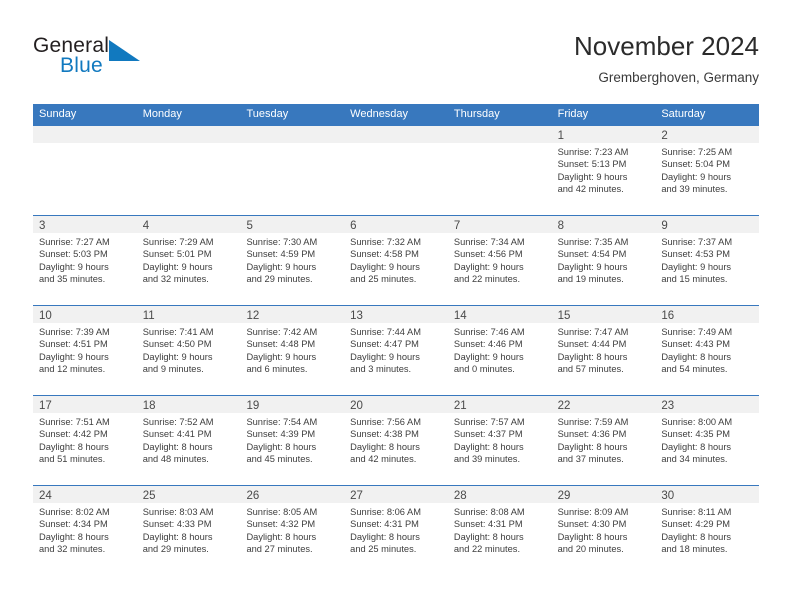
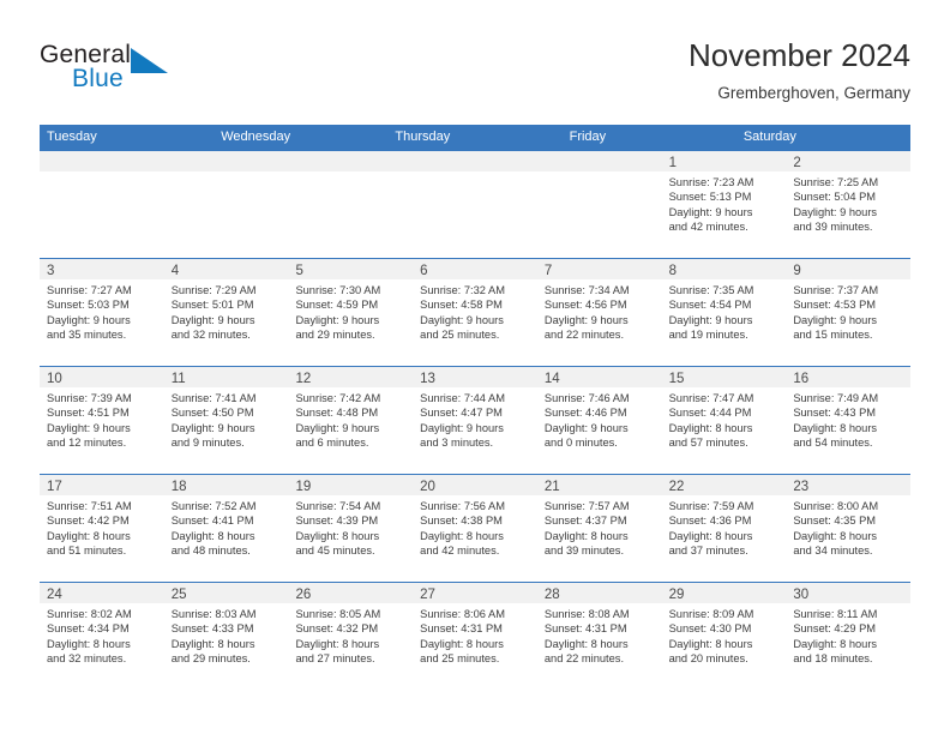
  General
  Blue
  November 2024
  Gremberghoven, Germany
- Sunday
- Monday
  Tuesday
  Wednesday
  Thursday
  Friday
  Saturday
  1
  Sunrise: 7:23 AM
  Sunset: 5:13 PM
  Daylight: 9 hours
  and 42 minutes.
  2
  Sunrise: 7:25 AM
  Sunset: 5:04 PM
  Daylight: 9 hours
  and 39 minutes.
  3
  Sunrise: 7:27 AM
  Sunset: 5:03 PM
  Daylight: 9 hours
  and 35 minutes.
  4
  Sunrise: 7:29 AM
  Sunset: 5:01 PM
  Daylight: 9 hours
  and 32 minutes.
  5
  Sunrise: 7:30 AM
  Sunset: 4:59 PM
  Daylight: 9 hours
  and 29 minutes.
  6
  Sunrise: 7:32 AM
  Sunset: 4:58 PM
  Daylight: 9 hours
  and 25 minutes.
  7
  Sunrise: 7:34 AM
  Sunset: 4:56 PM
  Daylight: 9 hours
  and 22 minutes.
  8
  Sunrise: 7:35 AM
  Sunset: 4:54 PM
  Daylight: 9 hours
  and 19 minutes.
  9
  Sunrise: 7:37 AM
  Sunset: 4:53 PM
  Daylight: 9 hours
  and 15 minutes.
  10
  Sunrise: 7:39 AM
  Sunset: 4:51 PM
  Daylight: 9 hours
  and 12 minutes.
  11
  Sunrise: 7:41 AM
  Sunset: 4:50 PM
  Daylight: 9 hours
  and 9 minutes.
  12
  Sunrise: 7:42 AM
  Sunset: 4:48 PM
  Daylight: 9 hours
  and 6 minutes.
  13
  Sunrise: 7:44 AM
  Sunset: 4:47 PM
  Daylight: 9 hours
  and 3 minutes.
  14
  Sunrise: 7:46 AM
  Sunset: 4:46 PM
  Daylight: 9 hours
  and 0 minutes.
  15
  Sunrise: 7:47 AM
  Sunset: 4:44 PM
  Daylight: 8 hours
  and 57 minutes.
  16
  Sunrise: 7:49 AM
  Sunset: 4:43 PM
  Daylight: 8 hours
  and 54 minutes.
  17
  Sunrise: 7:51 AM
  Sunset: 4:42 PM
  Daylight: 8 hours
  and 51 minutes.
  18
  Sunrise: 7:52 AM
  Sunset: 4:41 PM
  Daylight: 8 hours
  and 48 minutes.
  19
  Sunrise: 7:54 AM
  Sunset: 4:39 PM
  Daylight: 8 hours
  and 45 minutes.
  20
  Sunrise: 7:56 AM
  Sunset: 4:38 PM
  Daylight: 8 hours
  and 42 minutes.
  21
  Sunrise: 7:57 AM
  Sunset: 4:37 PM
  Daylight: 8 hours
  and 39 minutes.
  22
  Sunrise: 7:59 AM
  Sunset: 4:36 PM
  Daylight: 8 hours
  and 37 minutes.
  23
  Sunrise: 8:00 AM
  Sunset: 4:35 PM
  Daylight: 8 hours
  and 34 minutes.
  24
  Sunrise: 8:02 AM
  Sunset: 4:34 PM
  Daylight: 8 hours
  and 32 minutes.
  25
  Sunrise: 8:03 AM
  Sunset: 4:33 PM
  Daylight: 8 hours
  and 29 minutes.
  26
  Sunrise: 8:05 AM
  Sunset: 4:32 PM
  Daylight: 8 hours
  and 27 minutes.
  27
  Sunrise: 8:06 AM
  Sunset: 4:31 PM
  Daylight: 8 hours
  and 25 minutes.
  28
  Sunrise: 8:08 AM
  Sunset: 4:31 PM
  Daylight: 8 hours
  and 22 minutes.
  29
  Sunrise: 8:09 AM
  Sunset: 4:30 PM
  Daylight: 8 hours
  and 20 minutes.
  30
  Sunrise: 8:11 AM
  Sunset: 4:29 PM
  Daylight: 8 hours
  and 18 minutes.
